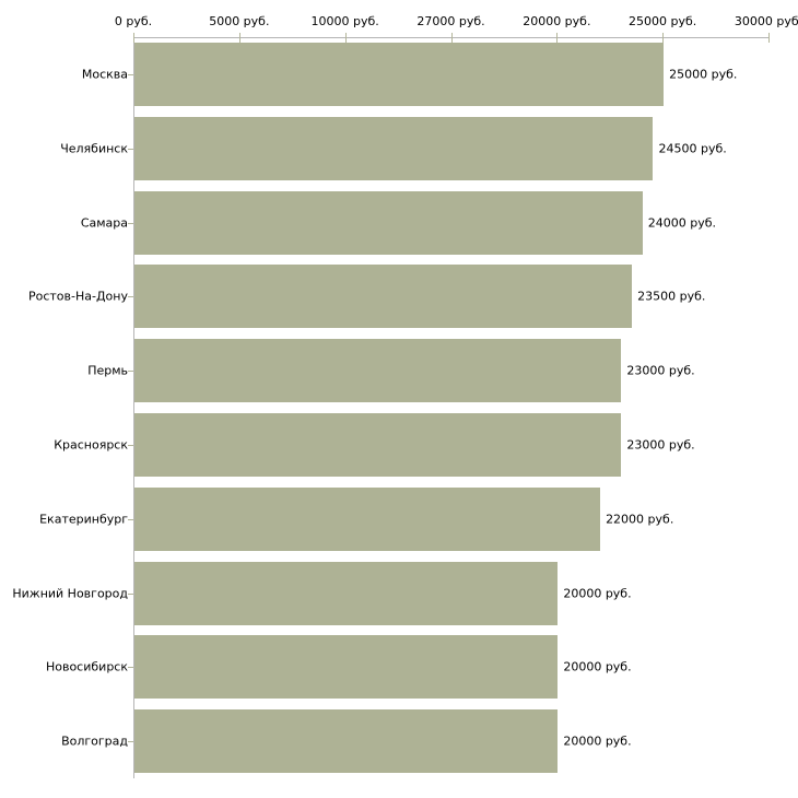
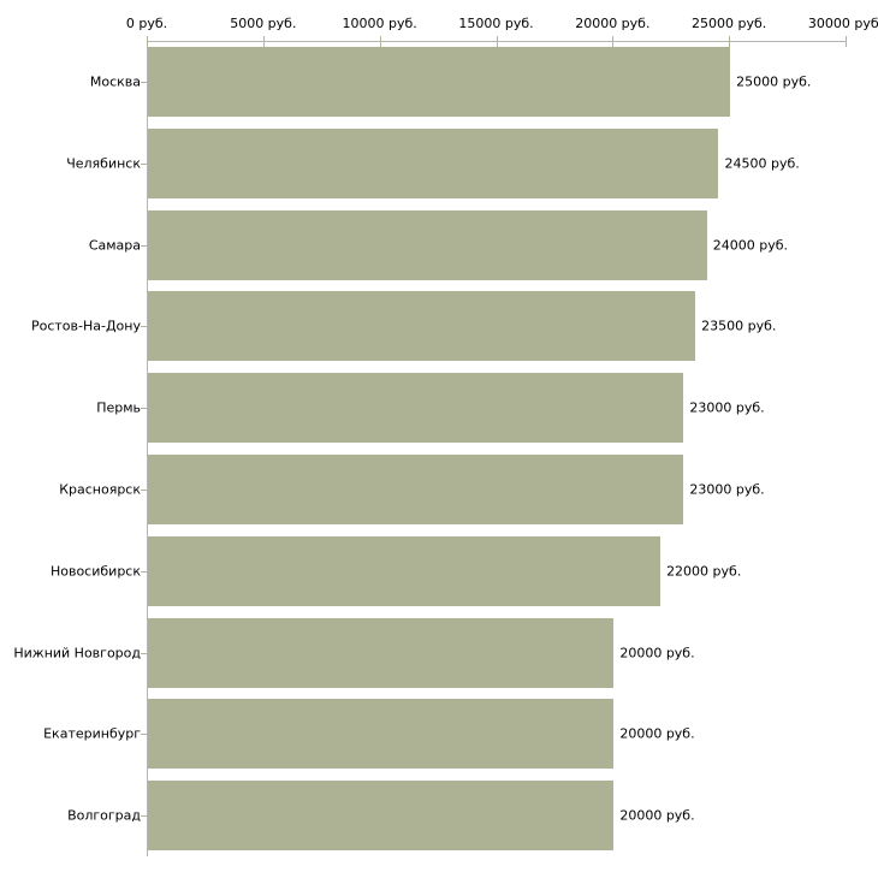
  0 руб.
  5000 руб.
  10000 руб.
- 27000 руб.
+ 15000 руб.
  20000 руб.
  25000 руб.
  30000 руб
  Москва
  Челябинск
  Самара
  Ростов-На-Дону
  Пермь
  Красноярск
- Екатеринбург
+ Новосибирск
  Нижний Новгород
- Новосибирск
+ Екатеринбург
  Волгоград
  25000 руб.
  24500 руб.
  24000 руб.
  23500 руб.
  23000 руб.
  23000 руб.
  22000 руб.
  20000 руб.
  20000 руб.
  20000 руб.
